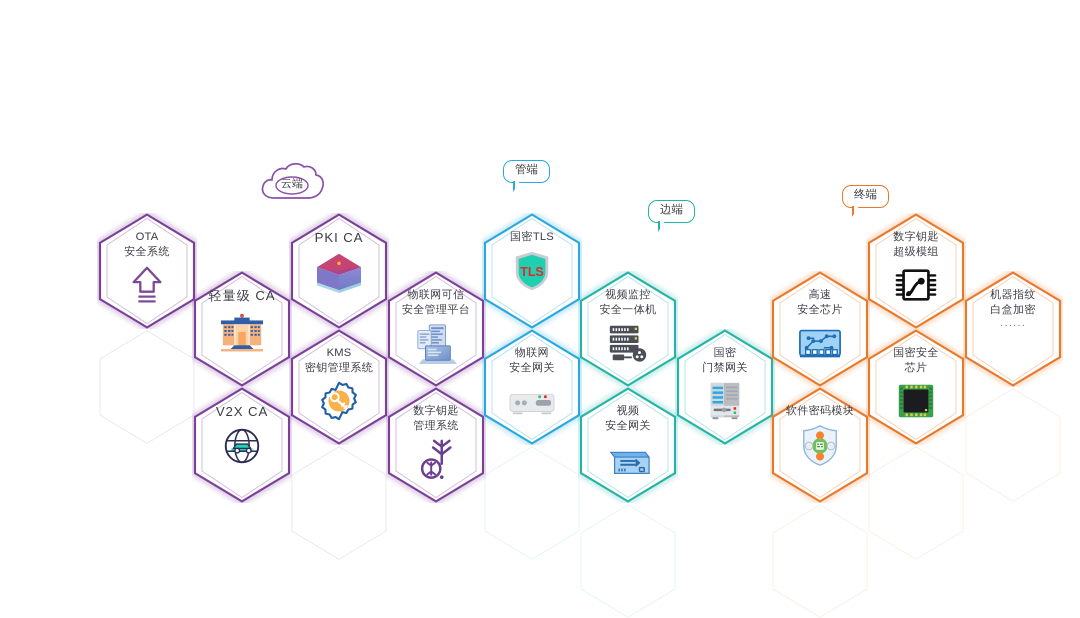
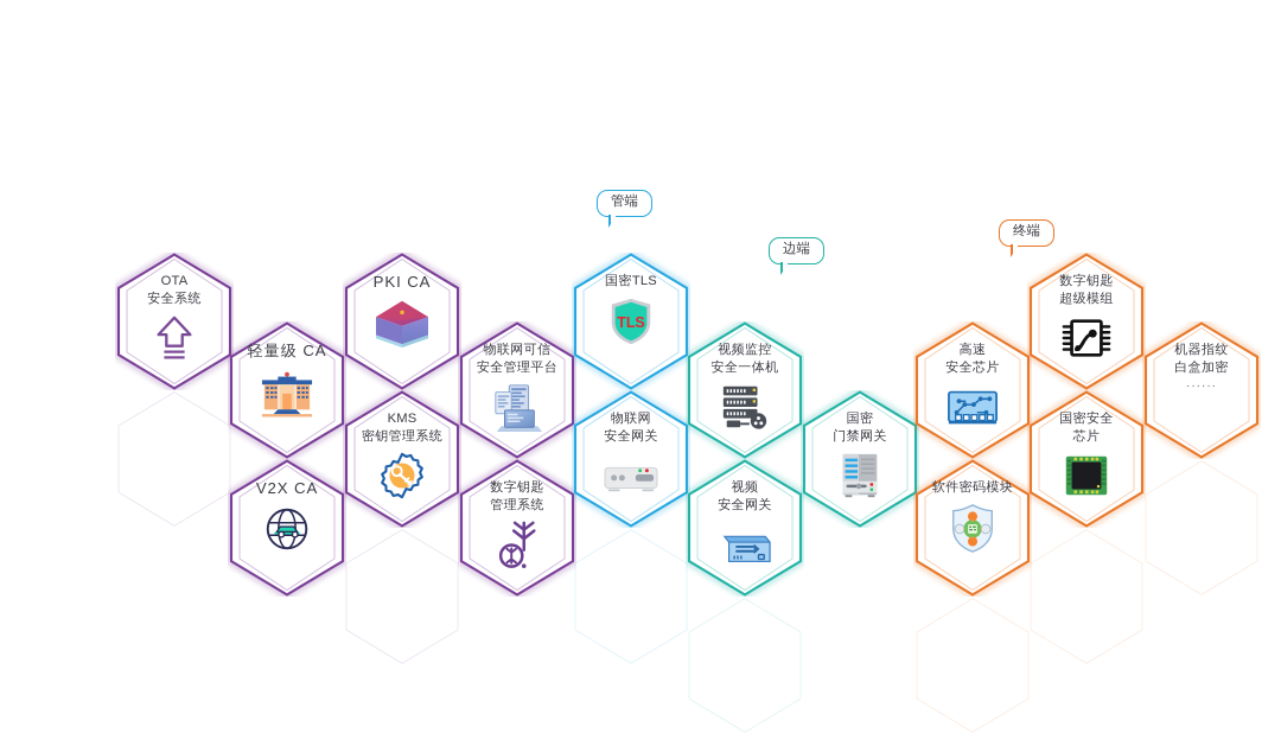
- 云端
  管端
  边端
  终端
  OTA
  安全系统
  轻量级 CA
  V2X CA
  PKI CA
  KMS
  密钥管理系统
  物联网可信
  安全管理平台
  数字钥匙
  管理系统
  国密TLS
  TLS
  物联网
  安全网关
  视频监控
  安全一体机
  视频
  安全网关
  国密
  门禁网关
  高速
  安全芯片
  软件密码模块
  数字钥匙
  超级模组
  国密安全
  芯片
  机器指纹
  白盒加密
  ······
